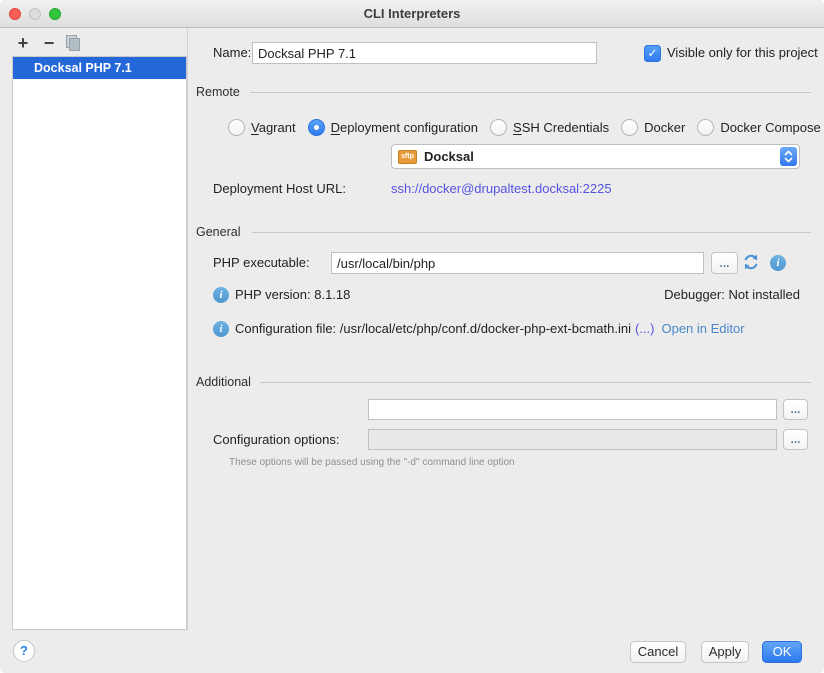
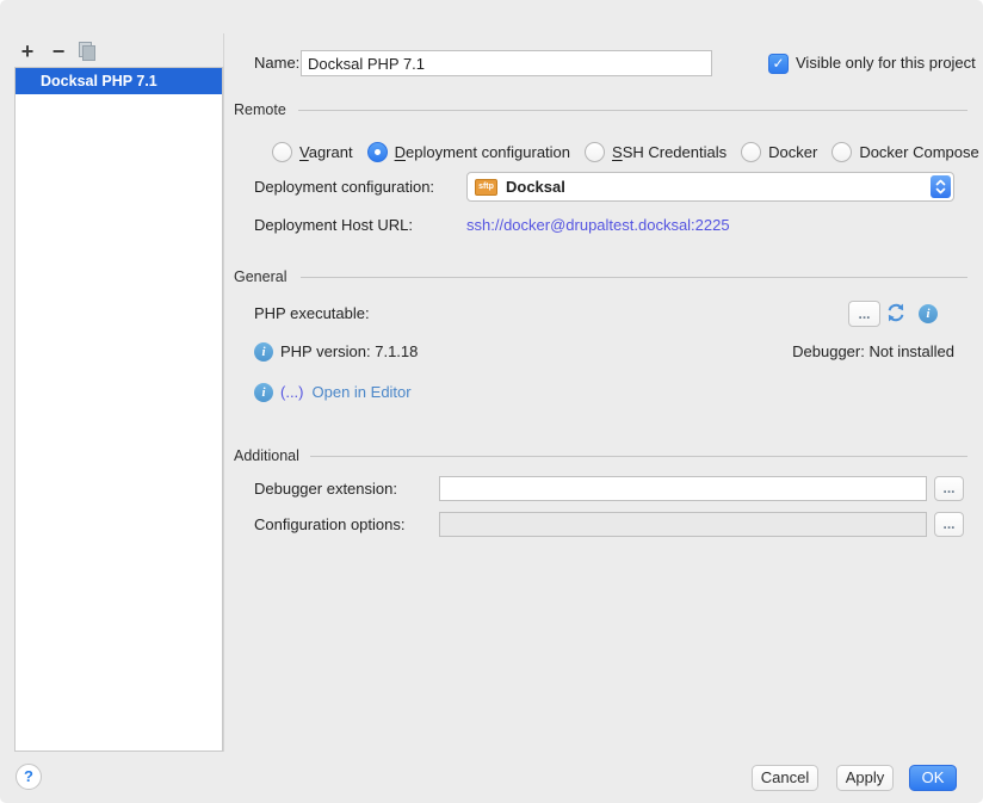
- CLI Interpreters
  +
  −
  Docksal PHP 7.1
  Name:
  Docksal PHP 7.1
  Visible only for this project
  Remote
  Vagrant
  Deployment configuration
  SSH Credentials
  Docker
  Docker Compose
+ Deployment configuration:
  Docksal
  Deployment Host URL:
  ssh://docker@drupaltest.docksal:2225
  General
  PHP executable:
- /usr/local/bin/php
  ...
  i
  i
- PHP version: 8.1.18
+ PHP version: 7.1.18
  Debugger: Not installed
  i
- Configuration file: /usr/local/etc/php/conf.d/docker-php-ext-bcmath.ini
  (...)
  Open in Editor
  Additional
+ Debugger extension:
  ...
  Configuration options:
  ...
- These options will be passed using the "-d" command line option
  ?
  Cancel
  Apply
  OK
